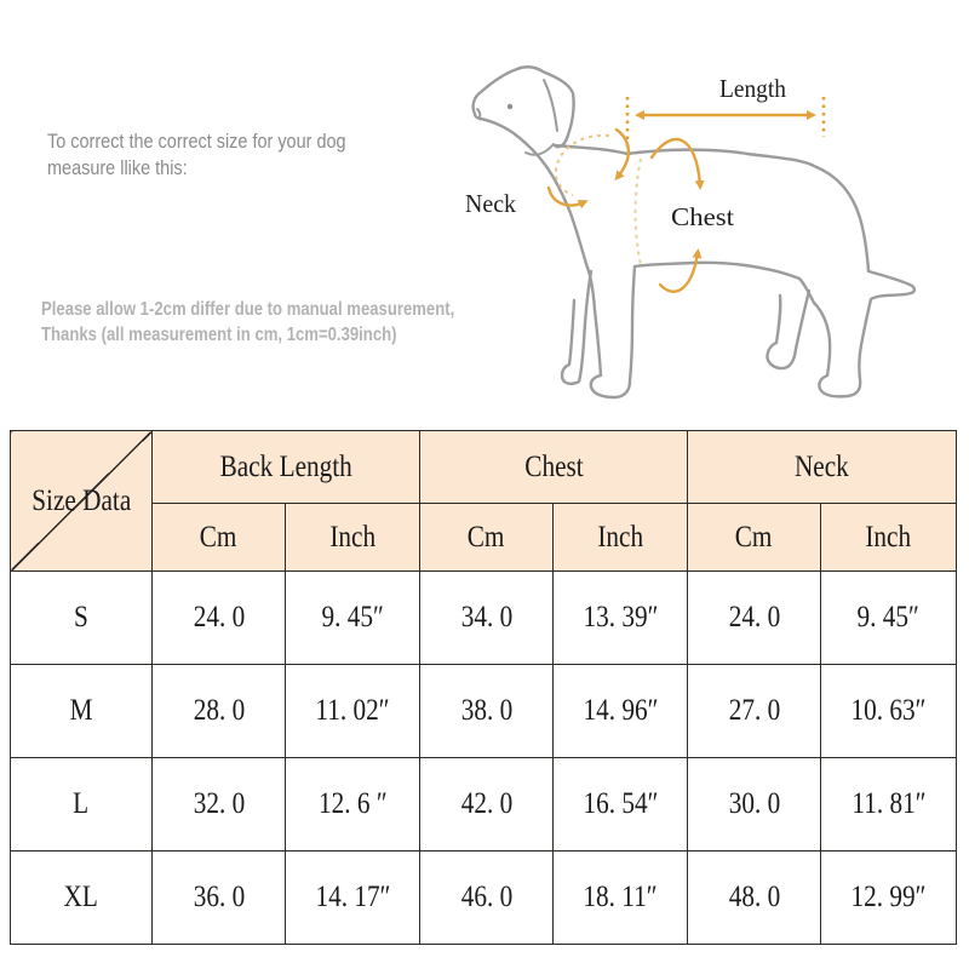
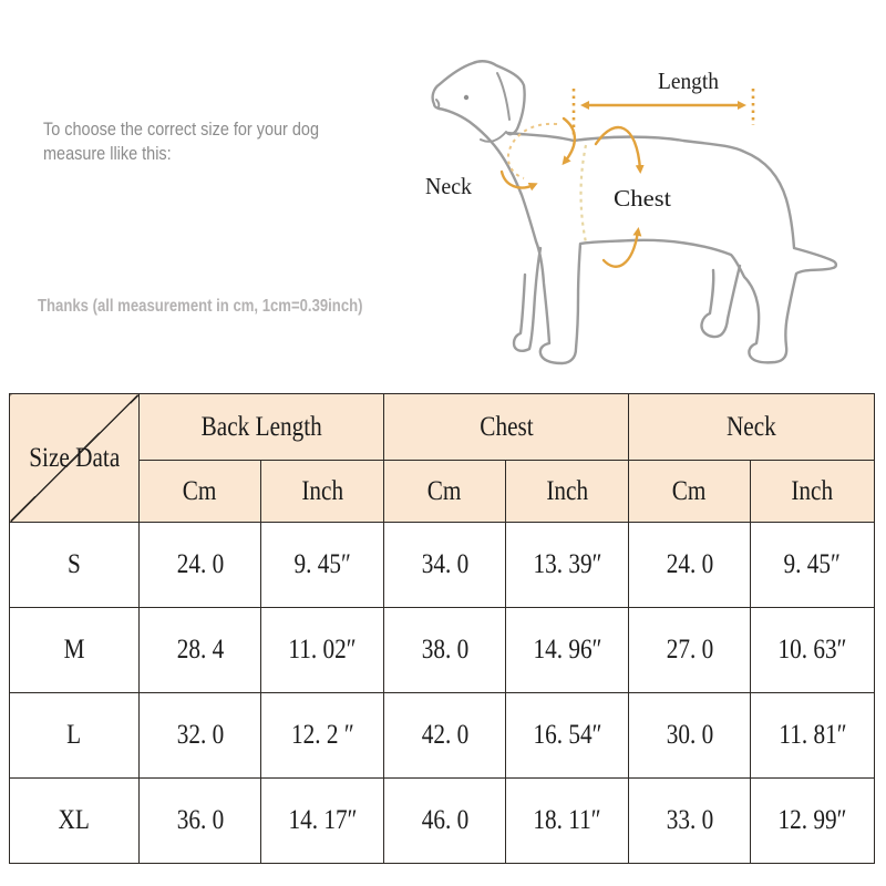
- To correct the correct size for your dog
+ To choose the correct size for your dog
  measure llike this:
- Please allow 1-2cm differ due to manual measurement,
  Thanks (all measurement in cm, 1cm=0.39inch)
  Length
  Neck
  Chest
  Size Data	Back Length	Chest	Neck
  Cm	Inch	Cm	Inch	Cm	Inch
  S	24. 0	9. 45″	34. 0	13. 39″	24. 0	9. 45″
- M	28. 0	11. 02″	38. 0	14. 96″	27. 0	10. 63″
+ M	28. 4	11. 02″	38. 0	14. 96″	27. 0	10. 63″
- L	32. 0	12. 6 ″	42. 0	16. 54″	30. 0	11. 81″
+ L	32. 0	12. 2 ″	42. 0	16. 54″	30. 0	11. 81″
- XL	36. 0	14. 17″	46. 0	18. 11″	48. 0	12. 99″
+ XL	36. 0	14. 17″	46. 0	18. 11″	33. 0	12. 99″
